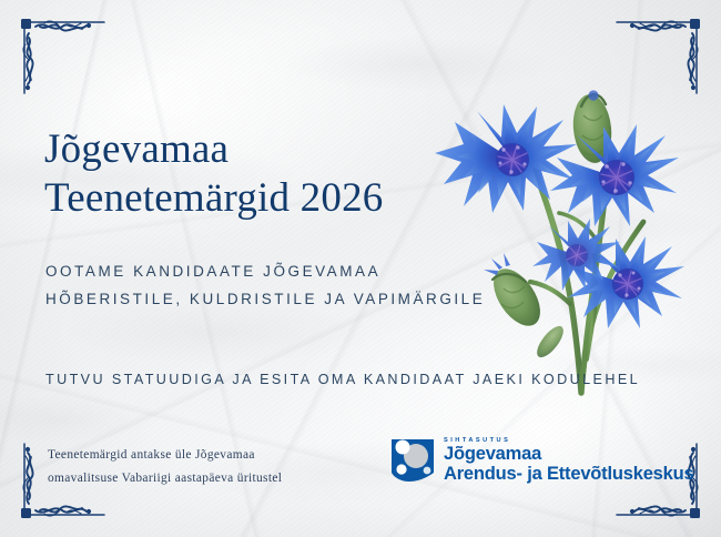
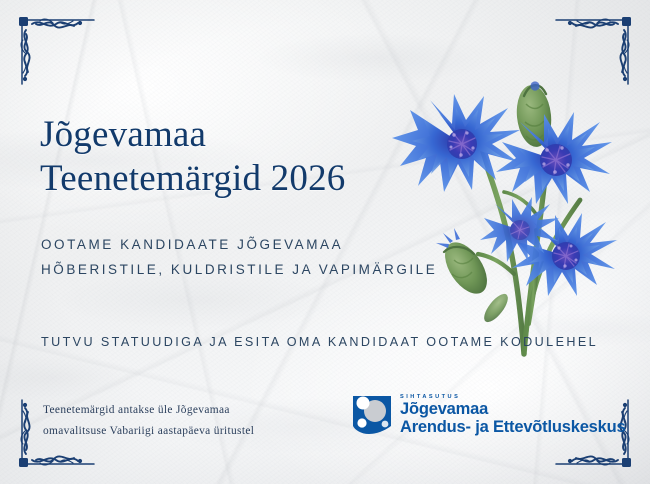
  Jõgevamaa
  Teenetemärgid 2026
  OOTAME KANDIDAATE JÕGEVAMAA
  HÕBERISTILE, KULDRISTILE JA VAPIMÄRGILE
- TUTVU STATUUDIGA JA ESITA OMA KANDIDAAT JAEKI KODULEHEL
+ TUTVU STATUUDIGA JA ESITA OMA KANDIDAAT OOTAME KODULEHEL
  Teenetemärgid antakse üle Jõgevamaa
  omavalitsuse Vabariigi aastapäeva üritustel
  Jõgevamaa
  Arendus- ja Ettevõtluskeskus
